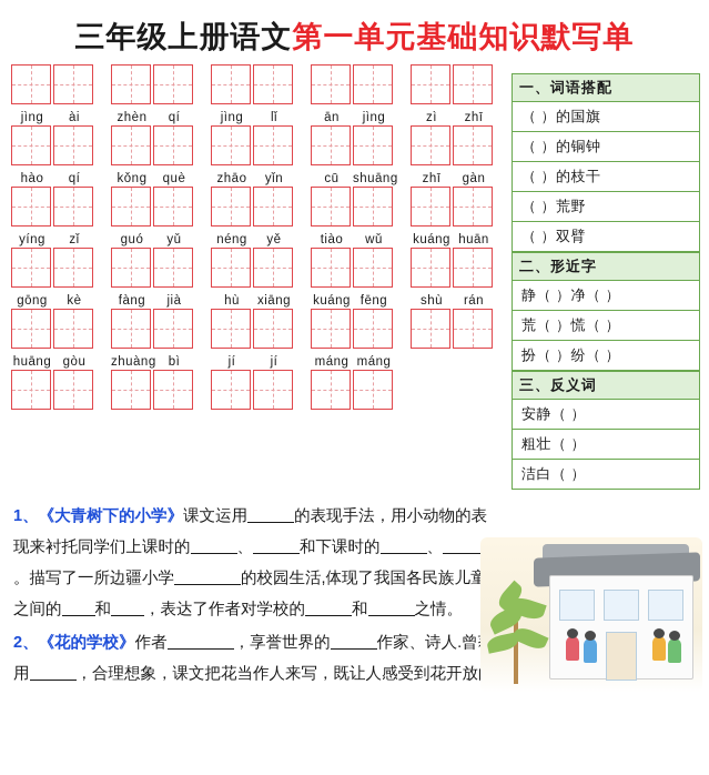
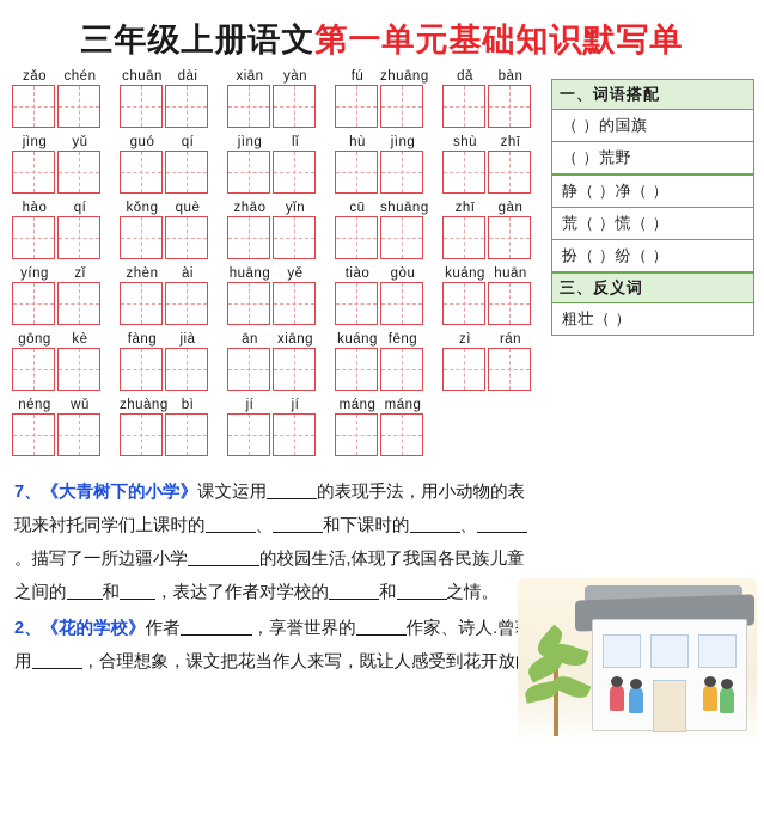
  三年级上册语文第一单元基础知识默写单
+ zǎo
+ chén
+ chuān
+ dài
+ xiān
+ yàn
+ fú
+ zhuāng
+ dǎ
+ bàn
  jìng
- ài
+ yǔ
- zhèn
+ guó
  qí
  jìng
  lǐ
- ān
+ hù
  jìng
- zì
+ shù
  zhī
  hào
  qí
  kǒng
  què
  zhāo
  yǐn
  cū
  shuāng
  zhī
  gàn
  yíng
  zǐ
- guó
+ zhèn
- yǔ
+ ài
- néng
+ huāng
  yě
  tiào
- wǔ
+ gòu
  kuáng
  huān
  gōng
  kè
  fàng
  jià
- hù
+ ān
  xiāng
  kuáng
  fēng
- shù
+ zì
  rán
- huāng
+ néng
- gòu
+ wǔ
  zhuàng
  bì
  jí
  jí
  máng
  máng
  一、词语搭配
  （ ）的国旗
- （ ）的铜钟
- （ ）的枝干
  （ ）荒野
- （ ）双臂
- 二、形近字
  静（ ）净（ ）
  荒（ ）慌（ ）
  扮（ ）纷（ ）
  三、反义词
- 安静（ ）
  粗壮（ ）
- 洁白（ ）
- 1、《大青树下的小学》课文运用 的表现手法，用小动物的表现来衬托同学们上课时的 、 和下课时的 、。描写了一所边疆小学 的校园生活,体现了我国各民族儿童之间的 和 ，表达了作者对学校的 和 之情。
+ 7、《大青树下的小学》课文运用 的表现手法，用小动物的表现来衬托同学们上课时的 、 和下课时的 、。描写了一所边疆小学 的校园生活,体现了我国各民族儿童之间的 和 ，表达了作者对学校的 和 之情。
  2、《花的学校》作者 ，享誉世界的 作家、诗人.曾用 ，合理想象，课文把花当作人来写，既让人感受到花开放
